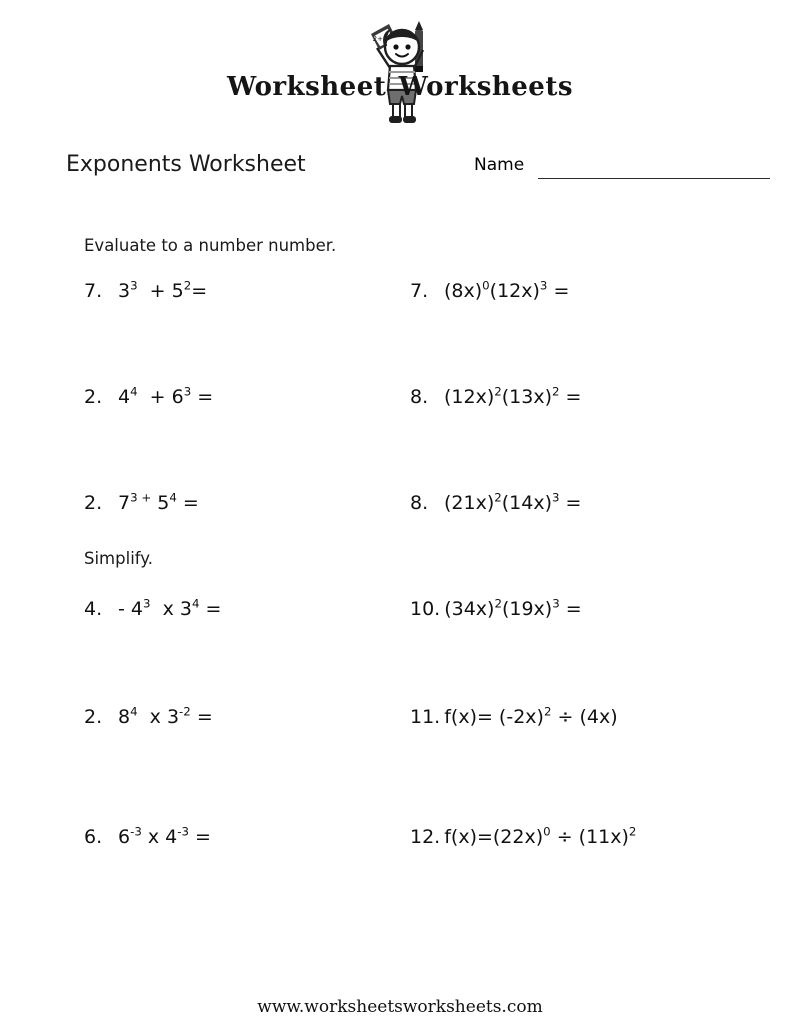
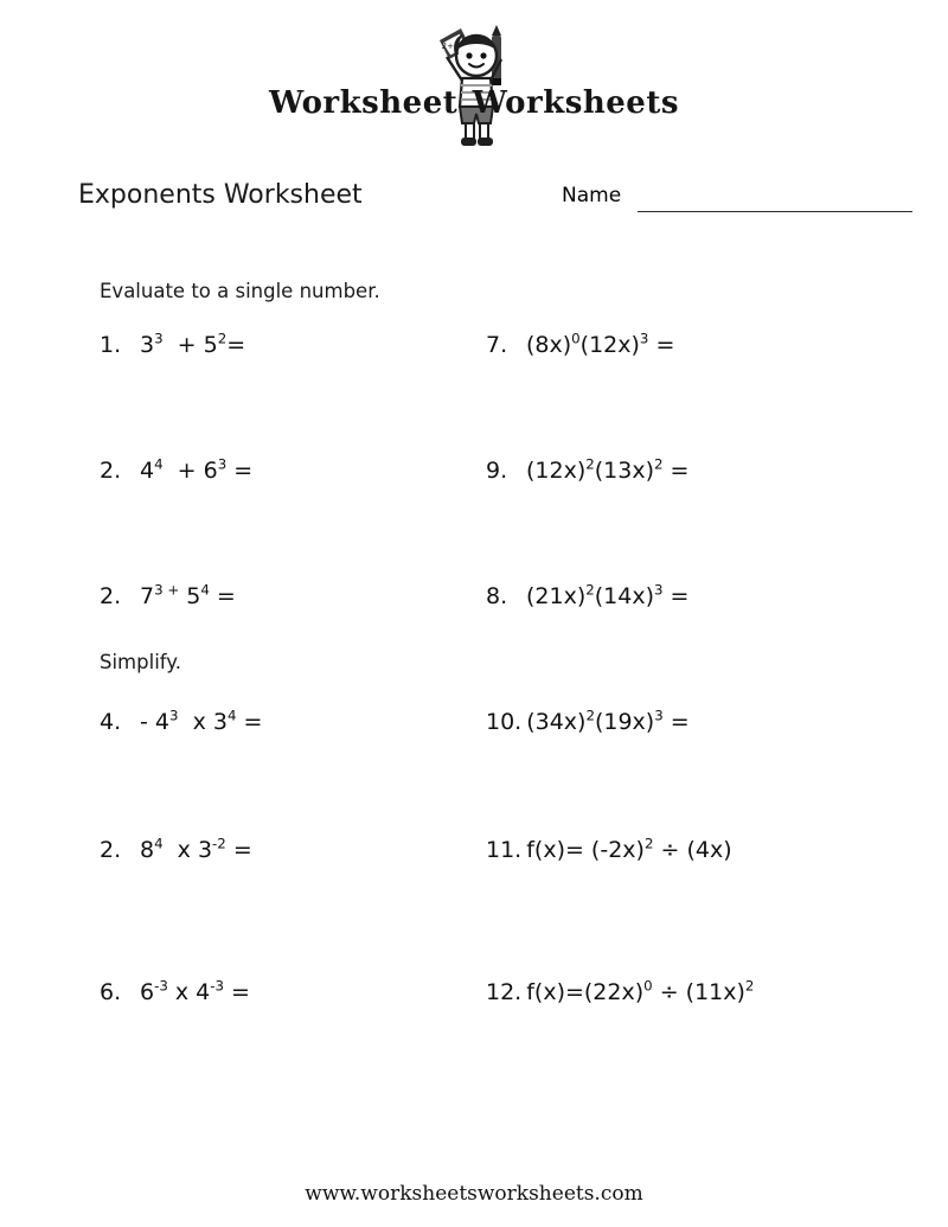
  Worksheet
  Worksheets
  Exponents Worksheet
  Name
- Evaluate to a number number.
+ Evaluate to a single number.
  Simplify.
- 7. 33 + 52=
+ 1. 33 + 52=
  2. 44 + 63 =
  2. 73 + 54 =
  4. - 43 x 34 =
  2. 84 x 3-2 =
  6. 6-3 x 4-3 =
  7. (8x)0(12x)3 =
- 8. (12x)2(13x)2 =
+ 9. (12x)2(13x)2 =
  8. (21x)2(14x)3 =
  10. (34x)2(19x)3 =
  11. f(x)= (-2x)2 ÷ (4x)
  12. f(x)=(22x)0 ÷ (11x)2
  www.worksheetsworksheets.com
